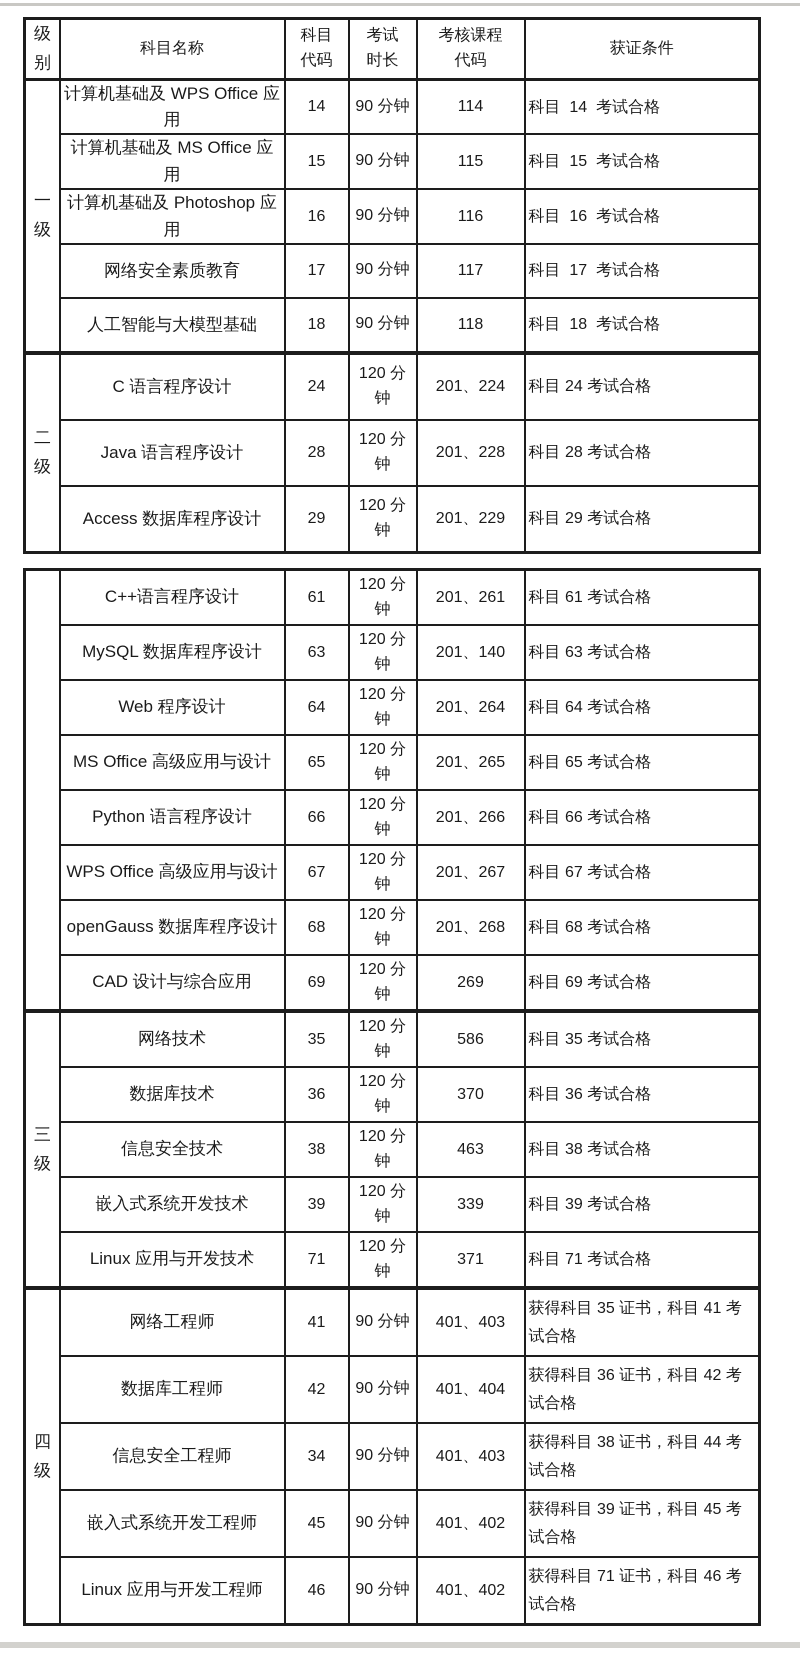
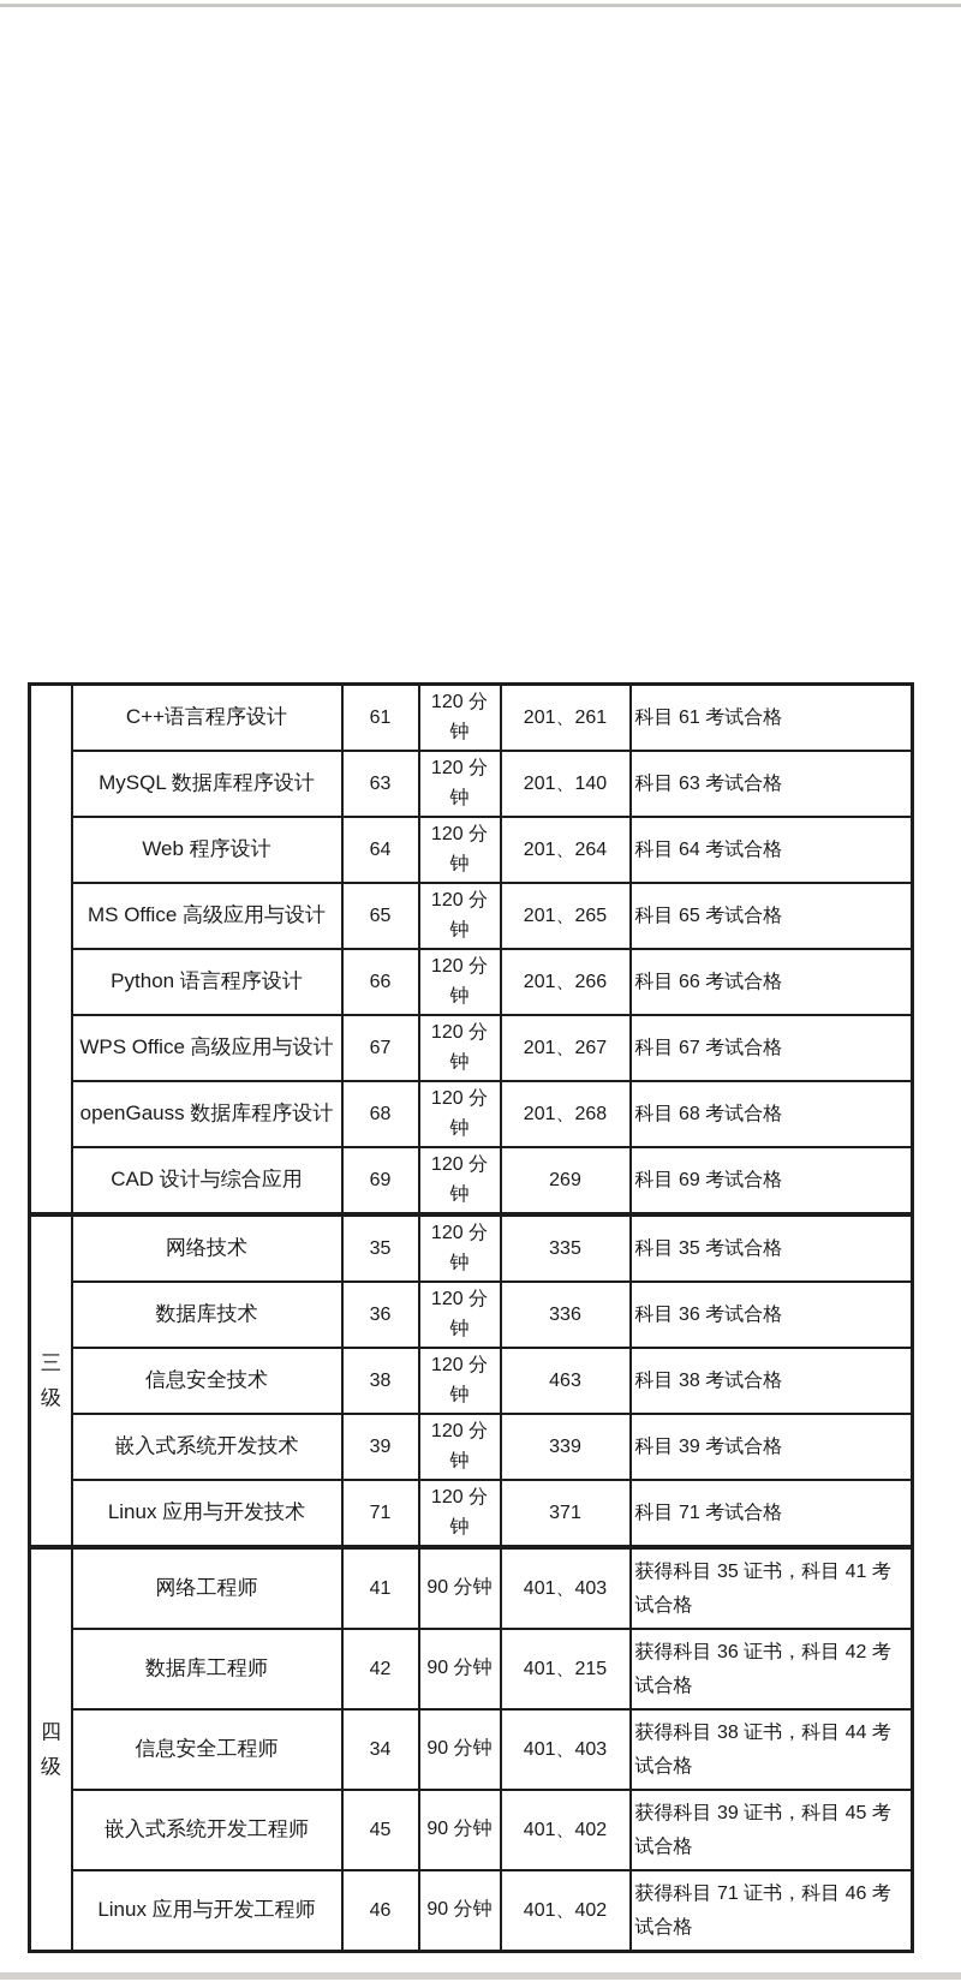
- 级别	科目名称	科目 代码	考试 时长	考核课程 代码	获证条件
- 一级	计算机基础及 WPS Office 应用	14	90 分钟	114	科目 14 考试合格
- 计算机基础及 MS Office 应用	15	90 分钟	115	科目 15 考试合格
- 计算机基础及 Photoshop 应用	16	90 分钟	116	科目 16 考试合格
- 网络安全素质教育	17	90 分钟	117	科目 17 考试合格
- 人工智能与大模型基础	18	90 分钟	118	科目 18 考试合格
- 二级	C 语言程序设计	24	120 分钟	201、224	科目 24 考试合格
- Java 语言程序设计	28	120 分钟	201、228	科目 28 考试合格
- Access 数据库程序设计	29	120 分钟	201、229	科目 29 考试合格
  	C++语言程序设计	61	120 分钟	201、261	科目 61 考试合格
  MySQL 数据库程序设计	63	120 分钟	201、140	科目 63 考试合格
  Web 程序设计	64	120 分钟	201、264	科目 64 考试合格
  MS Office 高级应用与设计	65	120 分钟	201、265	科目 65 考试合格
  Python 语言程序设计	66	120 分钟	201、266	科目 66 考试合格
  WPS Office 高级应用与设计	67	120 分钟	201、267	科目 67 考试合格
  openGauss 数据库程序设计	68	120 分钟	201、268	科目 68 考试合格
  CAD 设计与综合应用	69	120 分钟	269	科目 69 考试合格
- 三级	网络技术	35	120 分钟	586	科目 35 考试合格
+ 三级	网络技术	35	120 分钟	335	科目 35 考试合格
- 数据库技术	36	120 分钟	370	科目 36 考试合格
+ 数据库技术	36	120 分钟	336	科目 36 考试合格
  信息安全技术	38	120 分钟	463	科目 38 考试合格
  嵌入式系统开发技术	39	120 分钟	339	科目 39 考试合格
  Linux 应用与开发技术	71	120 分钟	371	科目 71 考试合格
  四级	网络工程师	41	90 分钟	401、403	获得科目 35 证书，科目 41 考试合格
- 数据库工程师	42	90 分钟	401、404	获得科目 36 证书，科目 42 考试合格
+ 数据库工程师	42	90 分钟	401、215	获得科目 36 证书，科目 42 考试合格
  信息安全工程师	34	90 分钟	401、403	获得科目 38 证书，科目 44 考试合格
  嵌入式系统开发工程师	45	90 分钟	401、402	获得科目 39 证书，科目 45 考试合格
  Linux 应用与开发工程师	46	90 分钟	401、402	获得科目 71 证书，科目 46 考试合格
